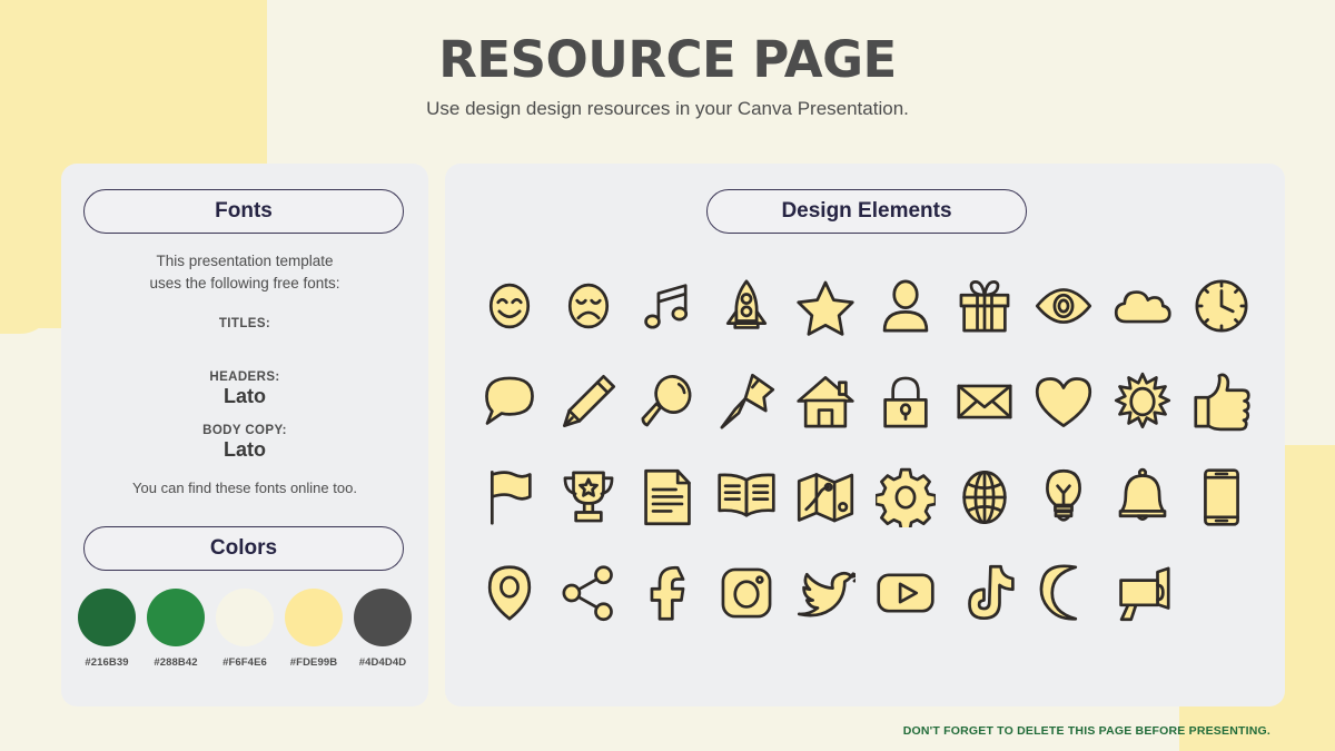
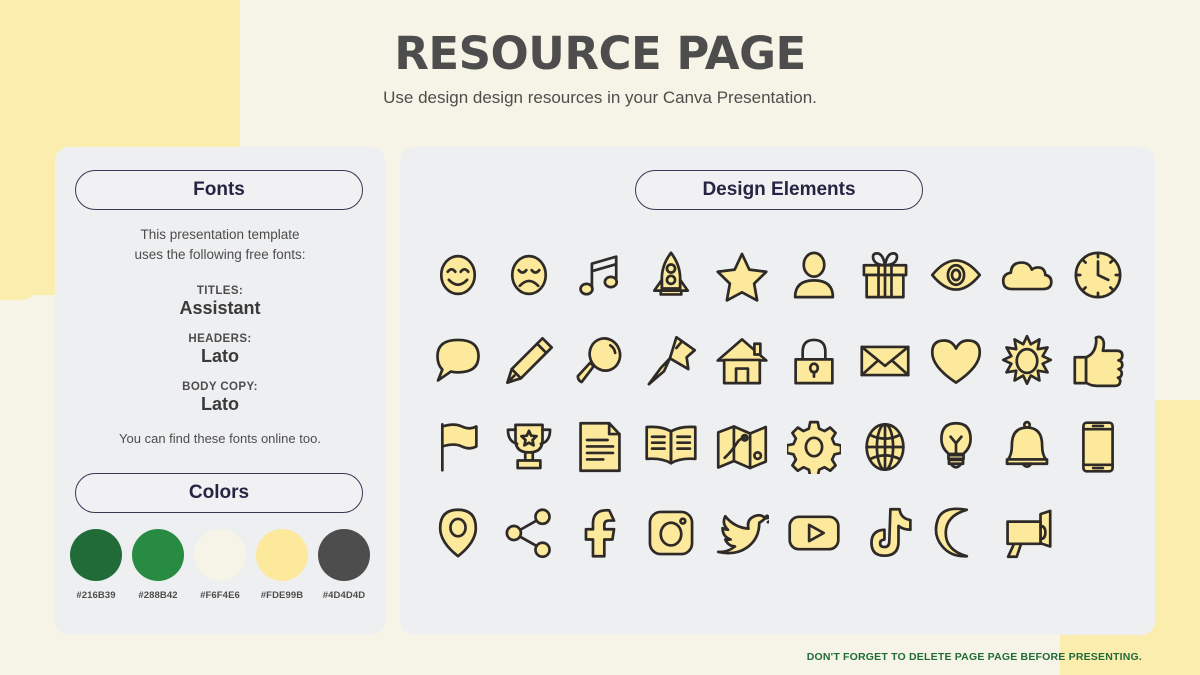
  RESOURCE PAGE
  Use design design resources in your Canva Presentation.
  Fonts
  This presentation template
  uses the following free fonts:
  TITLES:
+ Assistant
  HEADERS:
  Lato
  BODY COPY:
  Lato
  You can find these fonts online too.
  Colors
  #216B39
  #288B42
  #F6F4E6
  #FDE99B
  #4D4D4D
  Design Elements
- DON'T FORGET TO DELETE THIS PAGE BEFORE PRESENTING.
+ DON'T FORGET TO DELETE PAGE PAGE BEFORE PRESENTING.
